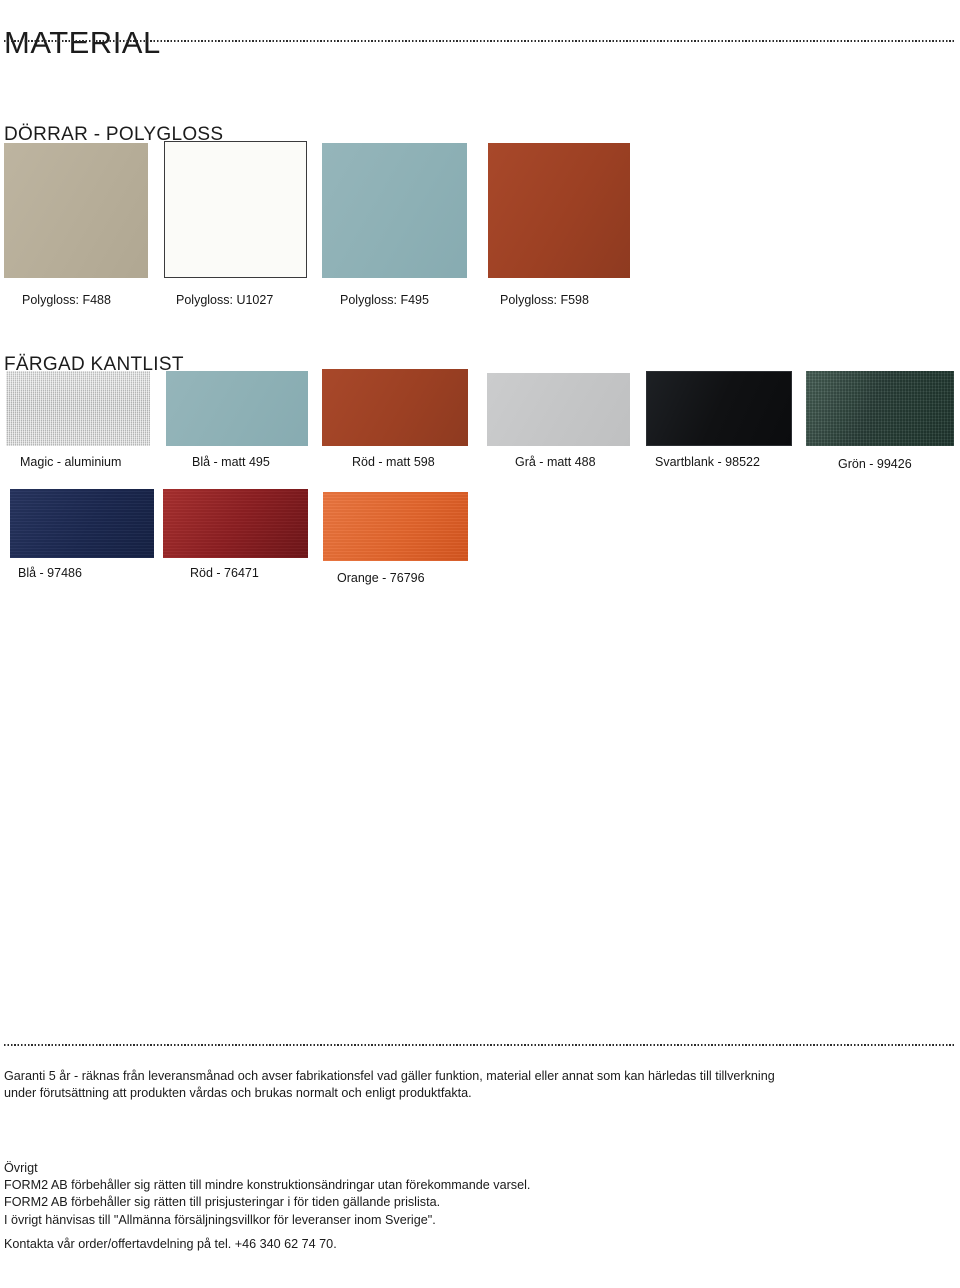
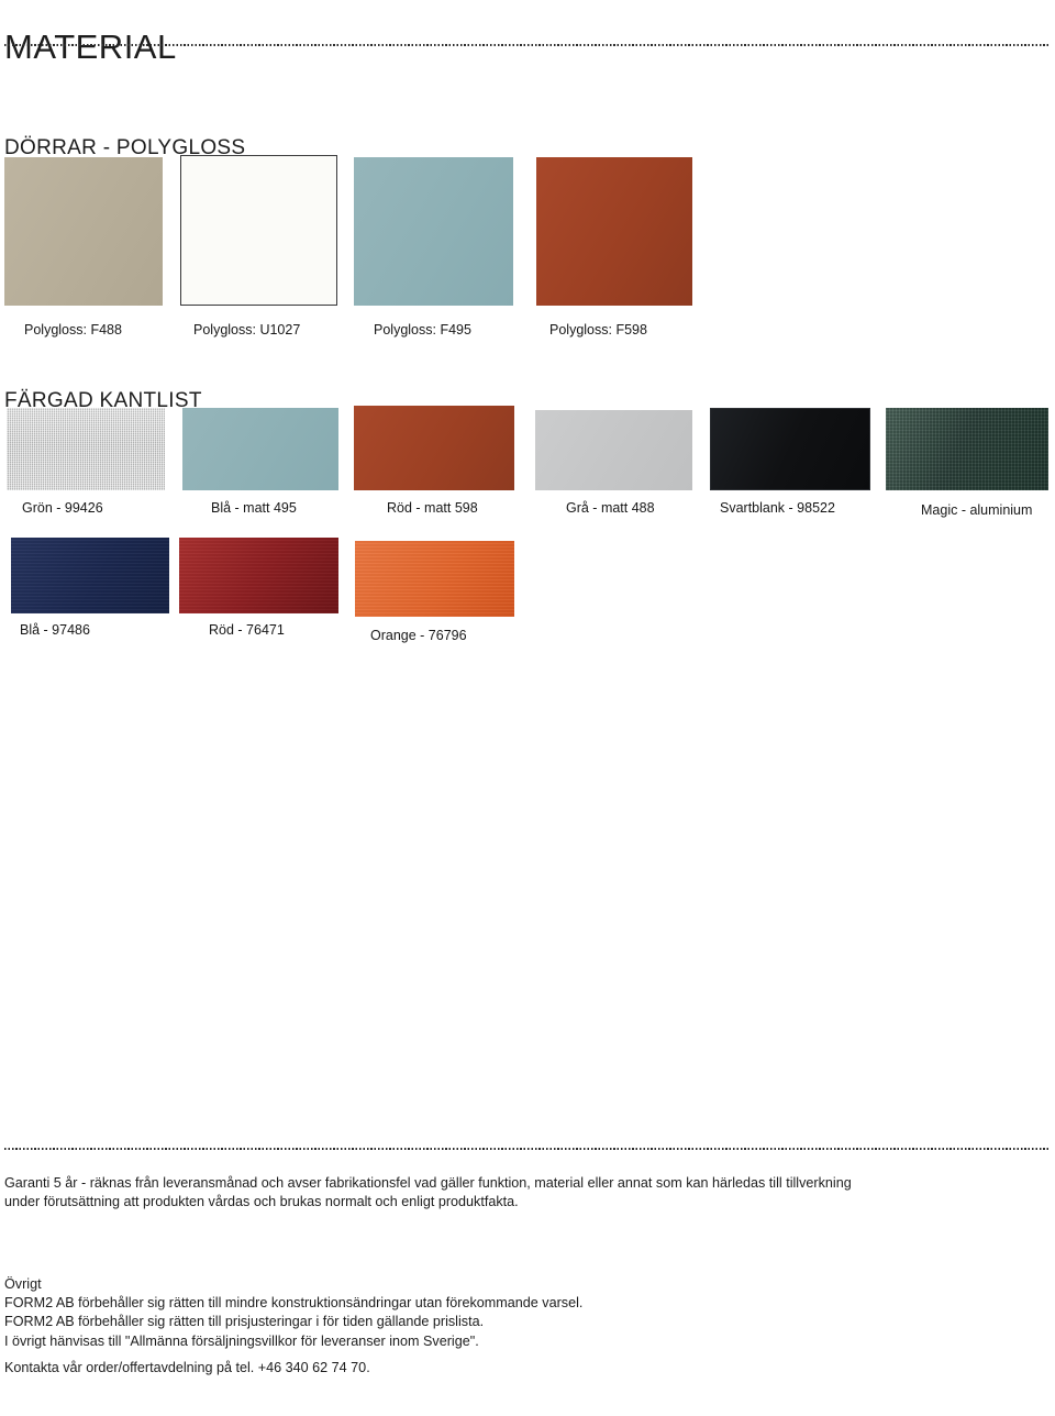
  MATERIAL
  DÖRRAR - POLYGLOSS
  Polygloss: F488
  Polygloss: U1027
  Polygloss: F495
  Polygloss: F598
  FÄRGAD KANTLIST
- Magic - aluminium
+ Grön - 99426
  Blå - matt 495
  Röd - matt 598
  Grå - matt 488
  Svartblank - 98522
- Grön - 99426
+ Magic - aluminium
  Blå - 97486
  Röd - 76471
  Orange - 76796
  Garanti 5 år - räknas från leveransmånad och avser fabrikationsfel vad gäller funktion, material eller annat som kan härledas till tillverkning
  under förutsättning att produkten vårdas och brukas normalt och enligt produktfakta.
  Övrigt
  FORM2 AB förbehåller sig rätten till mindre konstruktionsändringar utan förekommande varsel.
  FORM2 AB förbehåller sig rätten till prisjusteringar i för tiden gällande prislista.
  I övrigt hänvisas till "Allmänna försäljningsvillkor för leveranser inom Sverige".
  Kontakta vår order/offertavdelning på tel. +46 340 62 74 70.
